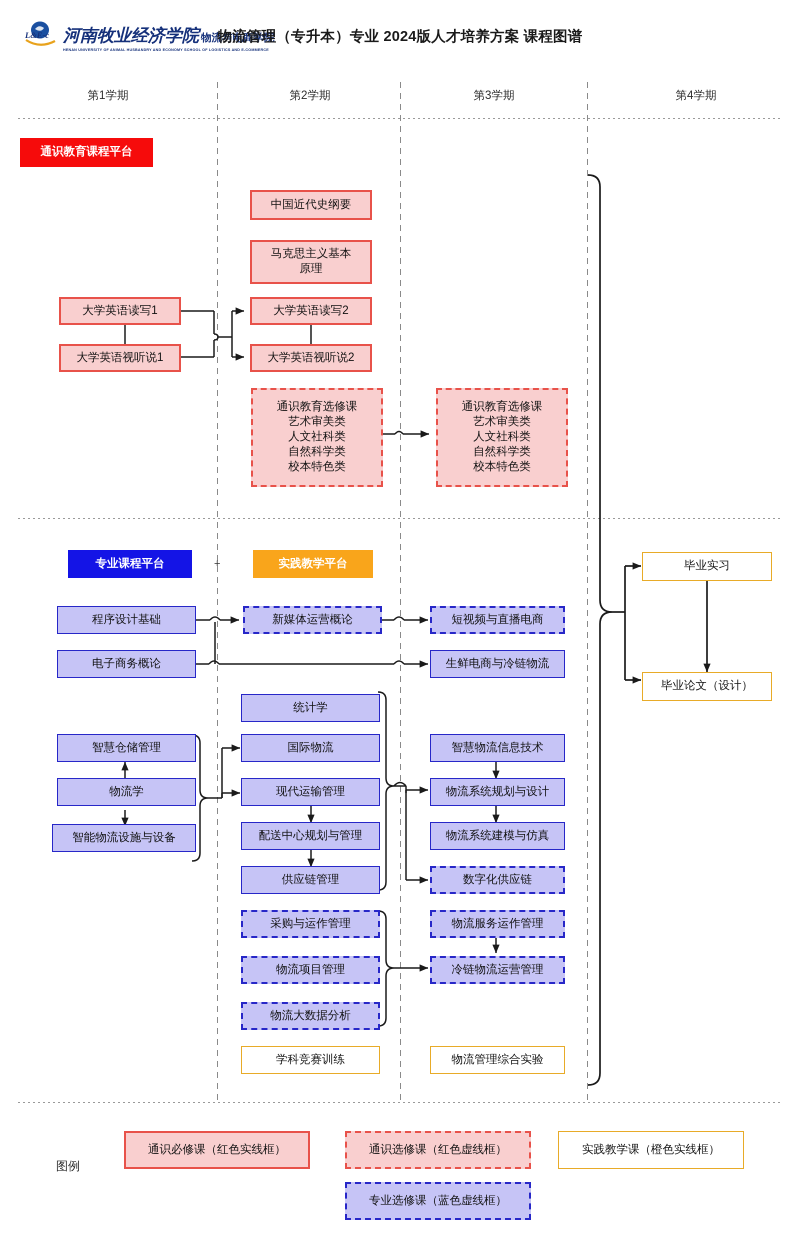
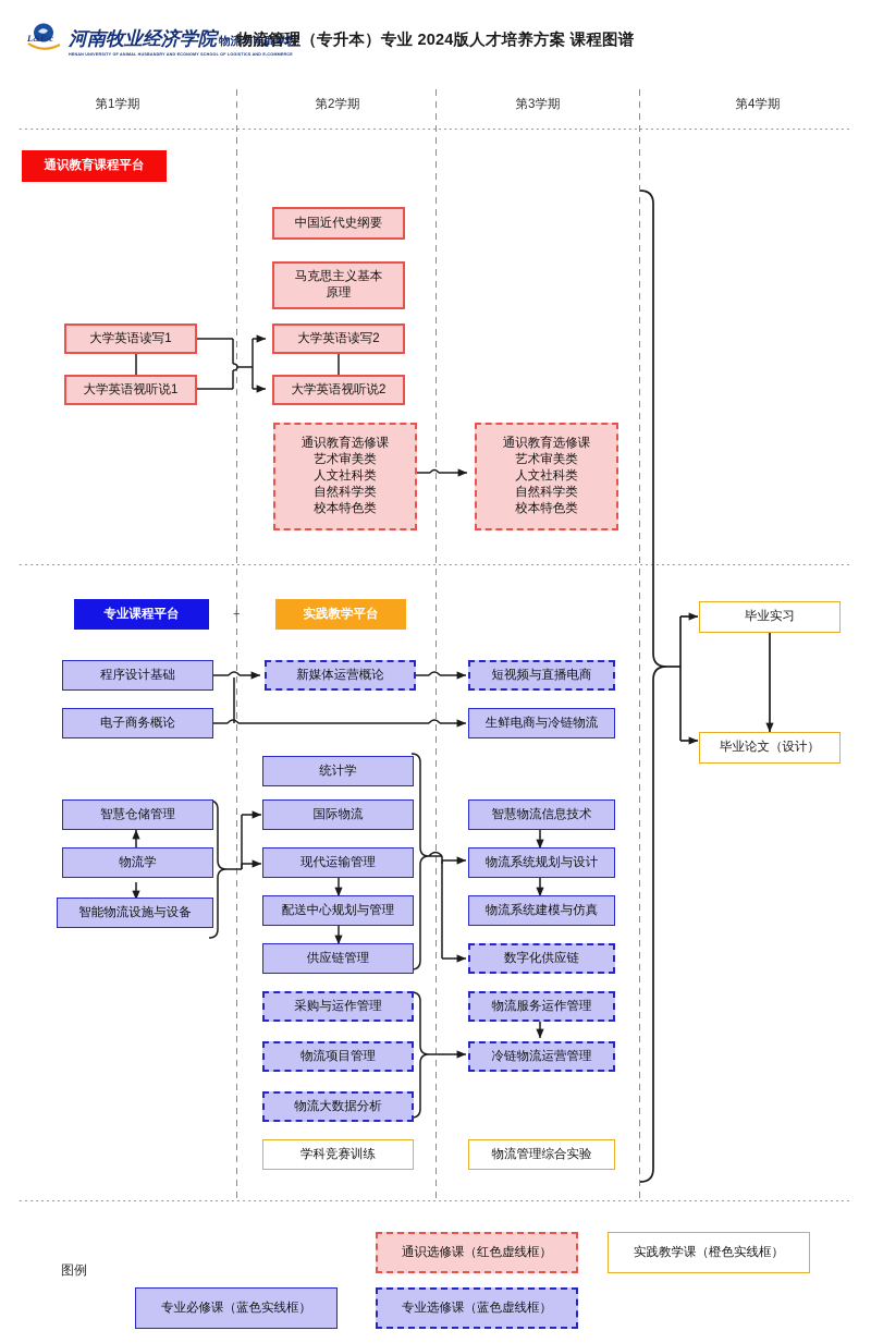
  L&E-c
  河南牧业经济学院
  物流与电商学院
  物流管理（专升本）专业 2024版人才培养方案 课程图谱
  第1学期
  第2学期
  第3学期
  第4学期
  通识教育课程平台
  专业课程平台
  +
  实践教学平台
  中国近代史纲要
  马克思主义基本
  原理
  大学英语读写2
  大学英语视听说2
  大学英语读写1
  大学英语视听说1
  通识教育选修课
  艺术审美类
  人文社科类
  自然科学类
  校本特色类
  通识教育选修课
  艺术审美类
  人文社科类
  自然科学类
  校本特色类
  程序设计基础
  电子商务概论
  智慧仓储管理
  物流学
  智能物流设施与设备
  新媒体运营概论
  统计学
  国际物流
  现代运输管理
  配送中心规划与管理
  供应链管理
  采购与运作管理
  物流项目管理
  物流大数据分析
  学科竞赛训练
  短视频与直播电商
  生鲜电商与冷链物流
  智慧物流信息技术
  物流系统规划与设计
  物流系统建模与仿真
  数字化供应链
  物流服务运作管理
  冷链物流运营管理
  物流管理综合实验
  毕业实习
  毕业论文（设计）
  图例
- 通识必修课（红色实线框）
  通识选修课（红色虚线框）
  实践教学课（橙色实线框）
+ 专业必修课（蓝色实线框）
  专业选修课（蓝色虚线框）
